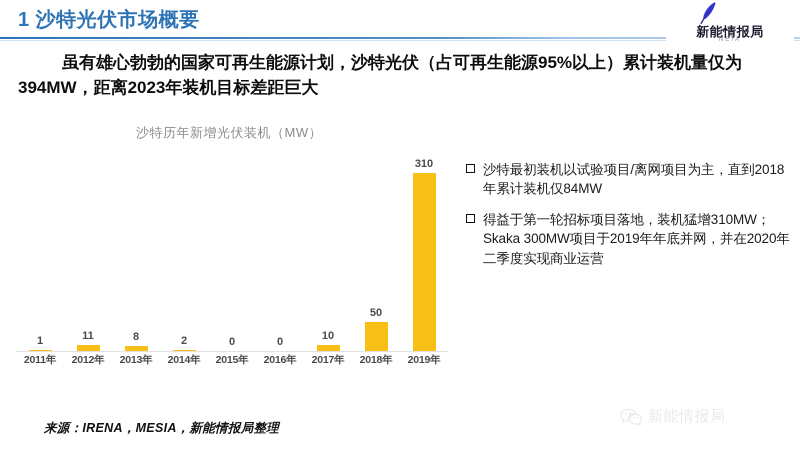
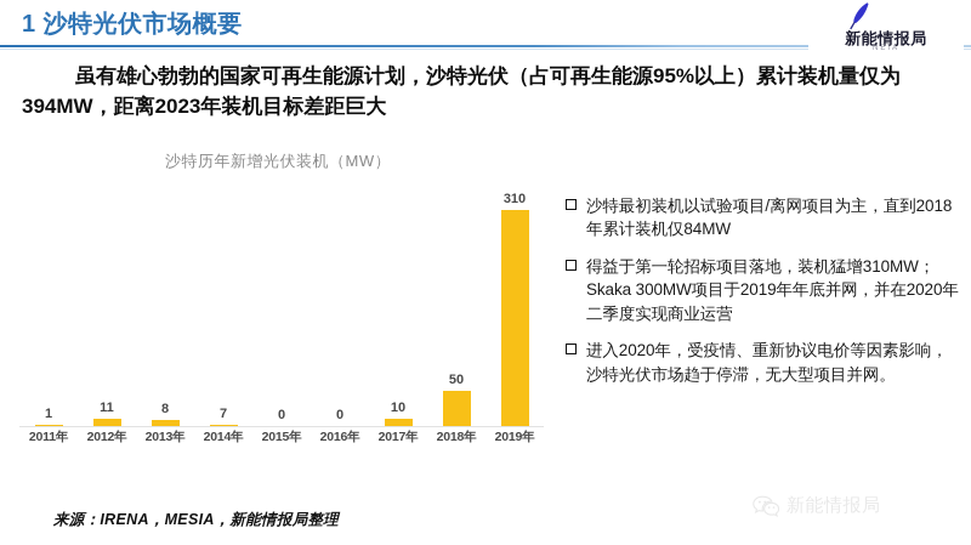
  1 沙特光伏市场概要
  新能情报局
  虽有雄心勃勃的国家可再生能源计划，沙特光伏（占可再生能源95%以上）累计装机量仅为394MW，距离2023年装机目标差距巨大
  沙特历年新增光伏装机（MW）
  1
  11
  8
- 2
+ 7
  0
  0
  10
  50
  310
  2011年
  2012年
  2013年
  2014年
  2015年
  2016年
  2017年
  2018年
  2019年
  沙特最初装机以试验项目/离网项目为主，直到2018年累计装机仅84MW
  得益于第一轮招标项目落地，装机猛增310MW；Skaka 300MW项目于2019年年底并网，并在2020年二季度实现商业运营
+ 进入2020年，受疫情、重新协议电价等因素影响，沙特光伏市场趋于停滞，无大型项目并网。
  来源：IRENA，MESIA，新能情报局整理
